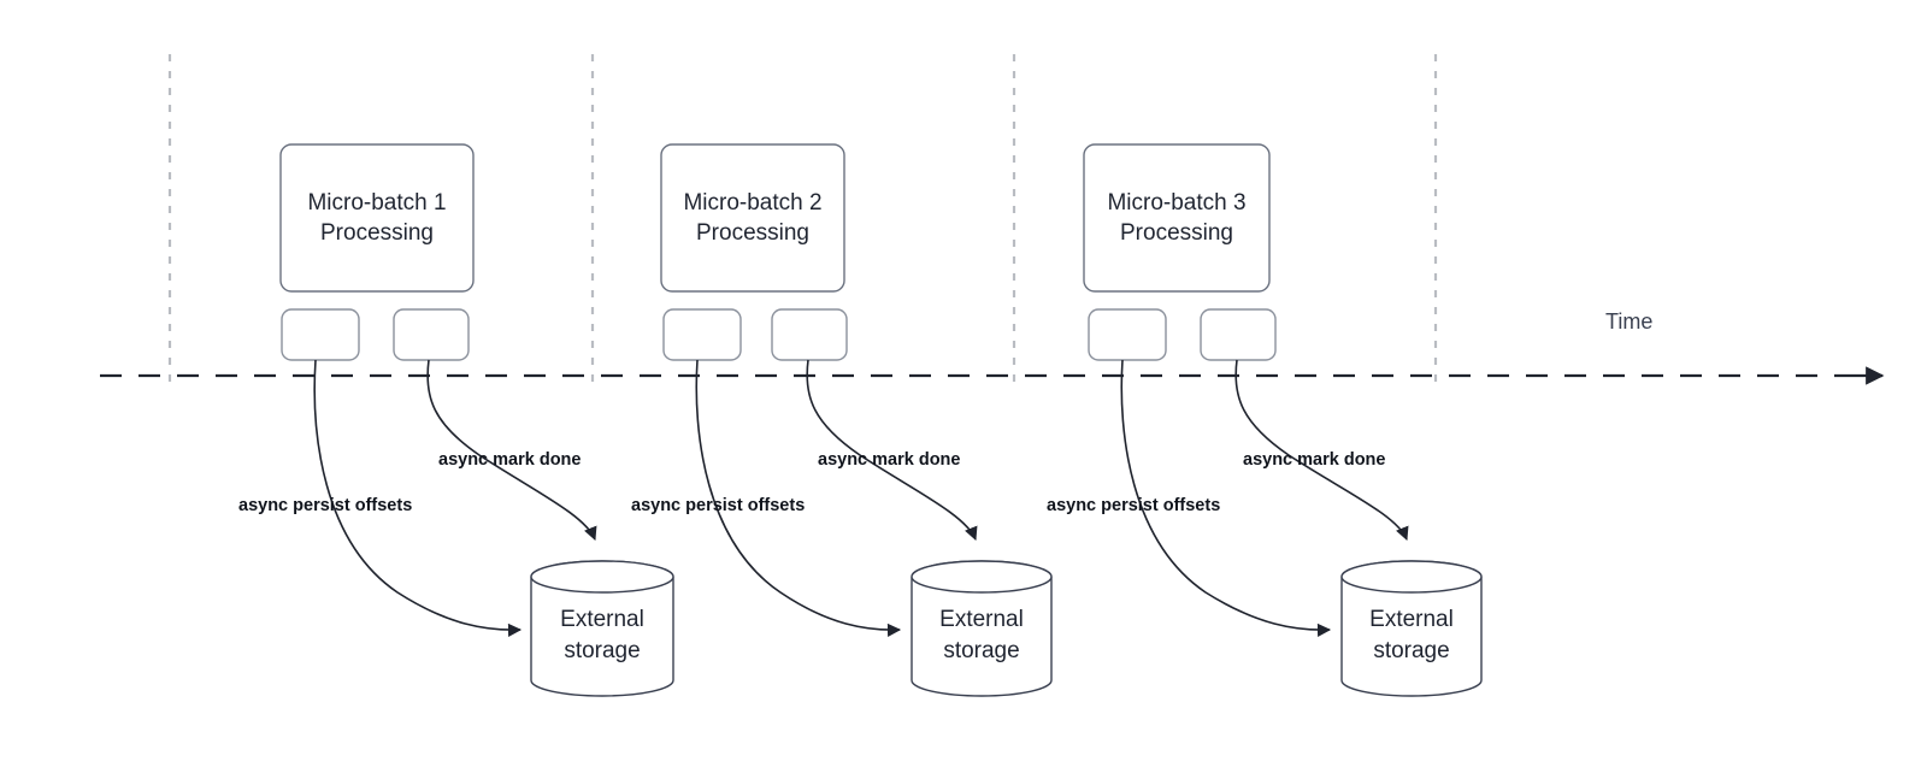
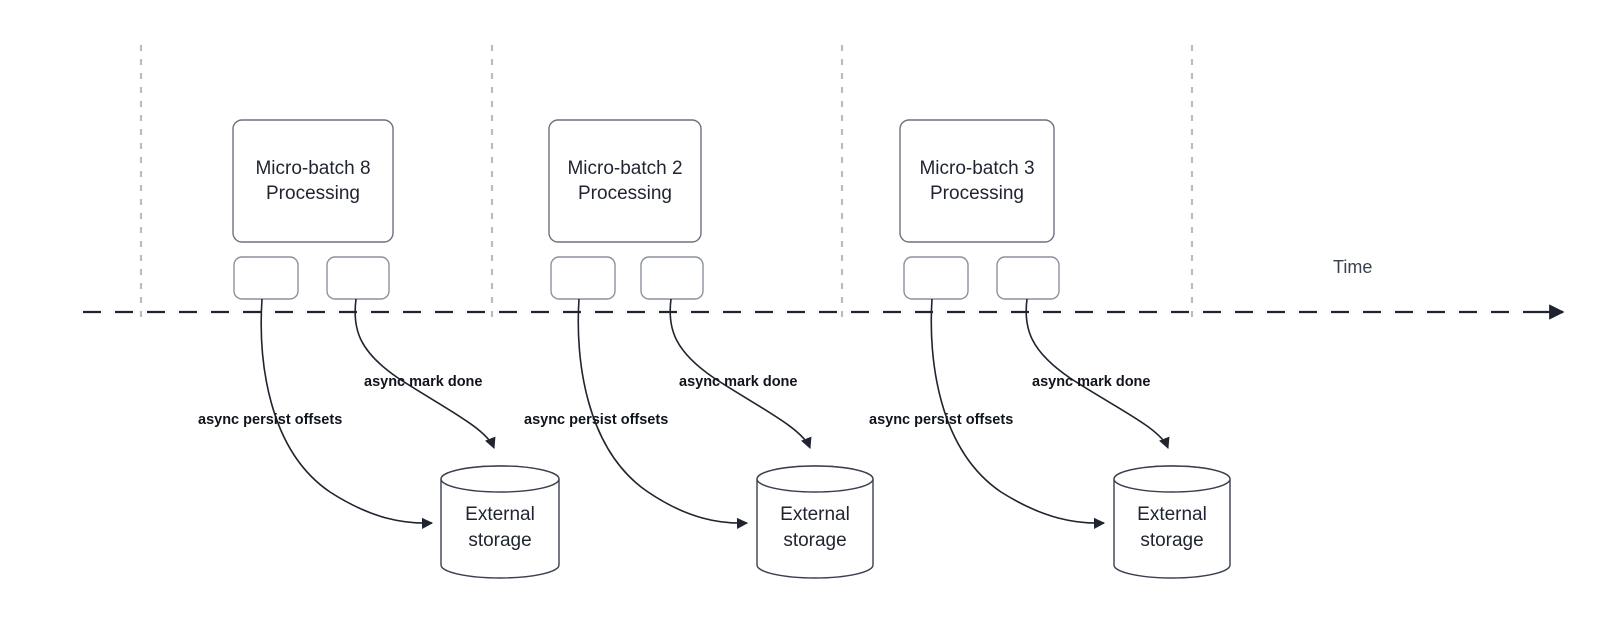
  Time
- Micro-batch 1
+ Micro-batch 8
  Processing
  External
  storage
  async persist offsets
  async mark done
  Micro-batch 2
  Processing
  External
  storage
  async persist offsets
  async mark done
  Micro-batch 3
  Processing
  External
  storage
  async persist offsets
  async mark done
